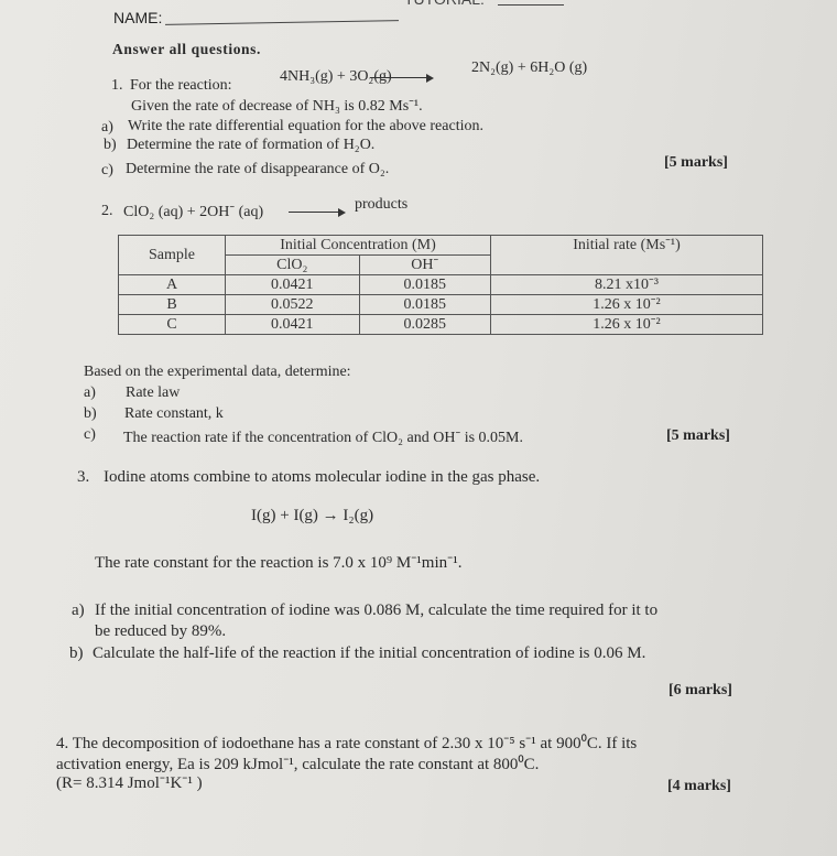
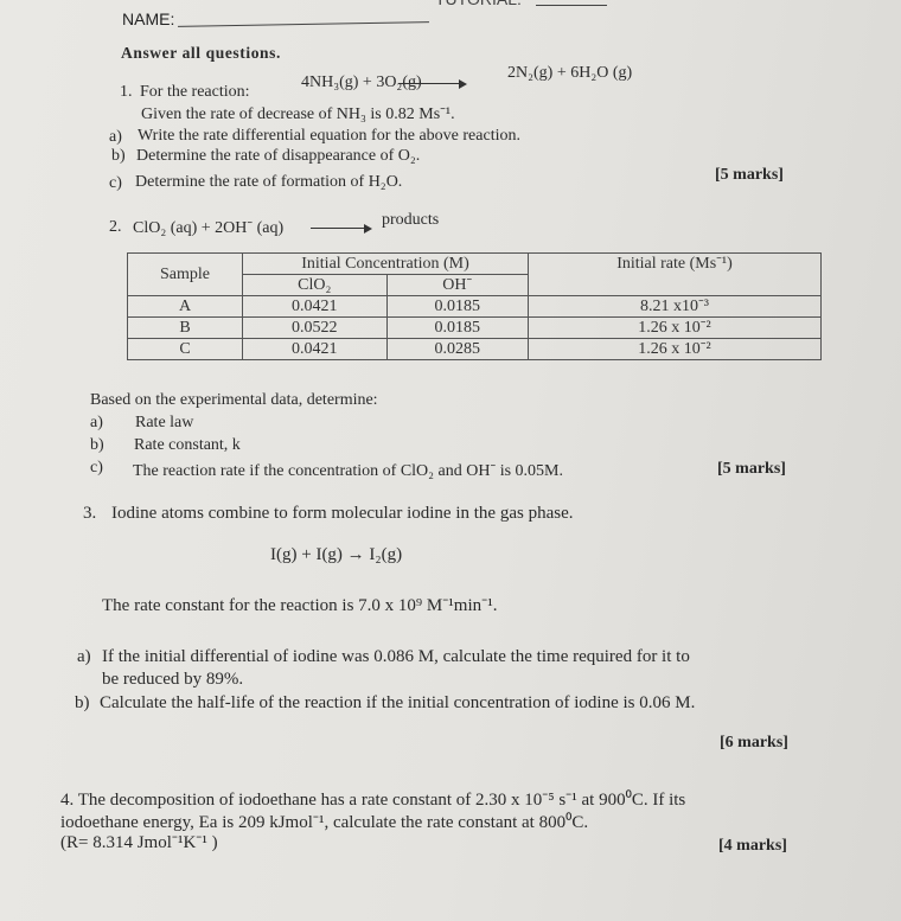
  NAME:
  Answer all questions.
  1.
  For the reaction:
  4NH₃(g) + 3O₂(g)
  2N₂(g) + 6H₂O (g)
  Given the rate of decrease of NH₃ is 0.82 Ms⁻¹.
  a)
  Write the rate differential equation for the above reaction.
  b)
- Determine the rate of formation of H₂O.
+ Determine the rate of disappearance of O₂.
  c)
- Determine the rate of disappearance of O₂.
+ Determine the rate of formation of H₂O.
  [5 marks]
  2.
  ClO₂ (aq) + 2OH⁻ (aq)
  products
  Sample	Initial Concentration (M)	Initial rate (Ms⁻¹)
  ClO₂	OH⁻
  A	0.0421	0.0185	8.21 x10⁻³
  B	0.0522	0.0185	1.26 x 10⁻²
  C	0.0421	0.0285	1.26 x 10⁻²
  Based on the experimental data, determine:
  a)
  Rate law
  b)
  Rate constant, k
  c)
  The reaction rate if the concentration of ClO₂ and OH⁻ is 0.05M.
  [5 marks]
  3.
- Iodine atoms combine to atoms molecular iodine in the gas phase.
+ Iodine atoms combine to form molecular iodine in the gas phase.
  I(g) + I(g) → I₂(g)
  The rate constant for the reaction is 7.0 x 10⁹ M⁻¹min⁻¹.
  a)
- If the initial concentration of iodine was 0.086 M, calculate the time required for it to
+ If the initial differential of iodine was 0.086 M, calculate the time required for it to
  be reduced by 89%.
  b)
  Calculate the half-life of the reaction if the initial concentration of iodine is 0.06 M.
  [6 marks]
  4. The decomposition of iodoethane has a rate constant of 2.30 x 10⁻⁵ s⁻¹ at 900⁰C. If its
- activation energy, Ea is 209 kJmol⁻¹, calculate the rate constant at 800⁰C.
+ iodoethane energy, Ea is 209 kJmol⁻¹, calculate the rate constant at 800⁰C.
  (R= 8.314 Jmol⁻¹K⁻¹ )
  [4 marks]
